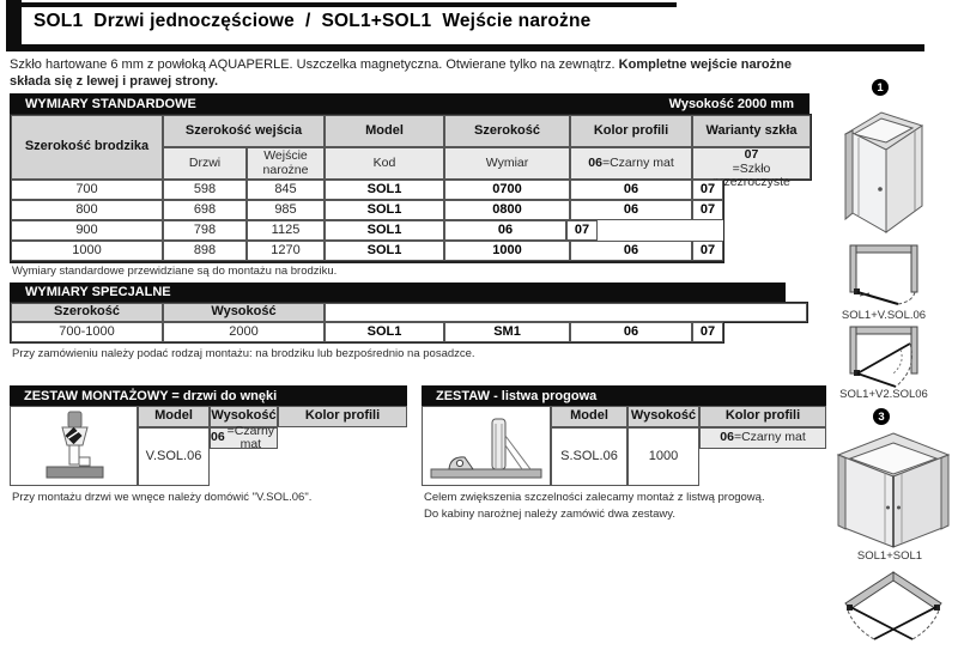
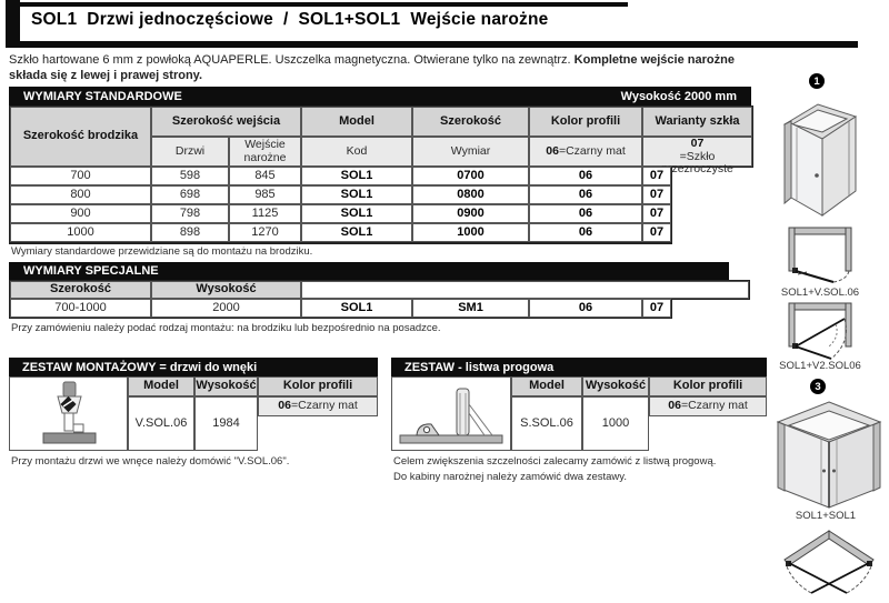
  SOL1 Drzwi jednoczęściowe / SOL1+SOL1 Wejście narożne
  Szkło hartowane 6 mm z powłoką AQUAPERLE. Uszczelka magnetyczna. Otwierane tylko na zewnątrz. Kompletne wejście narożne składa się z lewej i prawej strony.
  WYMIARY STANDARDOWE
  Wysokość 2000 mm
  Szerokość brodzika
  Szerokość wejścia
  Model
  Szerokość
  Kolor profili
  Warianty szkła
  Drzwi
  Wejście narożne
  Kod
  Wymiar
  06
  =Czarny mat
  07
  =Szkło zezroczyste
  700
  598
  845
  SOL1
  0700
  06
  07
  800
  698
  985
  SOL1
  0800
  06
  07
  900
  798
  1125
  SOL1
+ 0900
  06
  07
  1000
  898
  1270
  SOL1
  1000
  06
  07
  Wymiary standardowe przewidziane są do montażu na brodziku.
  WYMIARY SPECJALNE
  Szerokość
  Wysokość
  700-1000
  2000
  SOL1
  SM1
  06
  07
  Przy zamówieniu należy podać rodzaj montażu: na brodziku lub bezpośrednio na posadzce.
  ZESTAW MONTAŻOWY = drzwi do wnęki
  Model
  Wysokość
  Kolor profili
  V.SOL.06
+ 1984
  06
  =Czarny mat
  Przy montażu drzwi we wnęce należy domówić "V.SOL.06".
  ZESTAW - listwa progowa
  Model
  Wysokość
  Kolor profili
  S.SOL.06
  1000
  06
  =Czarny mat
- Celem zwiększenia szczelności zalecamy montaż z listwą progową.
+ Celem zwiększenia szczelności zalecamy zamówić z listwą progową.
  Do kabiny narożnej należy zamówić dwa zestawy.
  1
  SOL1+V.SOL.06
  SOL1+V2.SOL06
  3
  SOL1+SOL1
